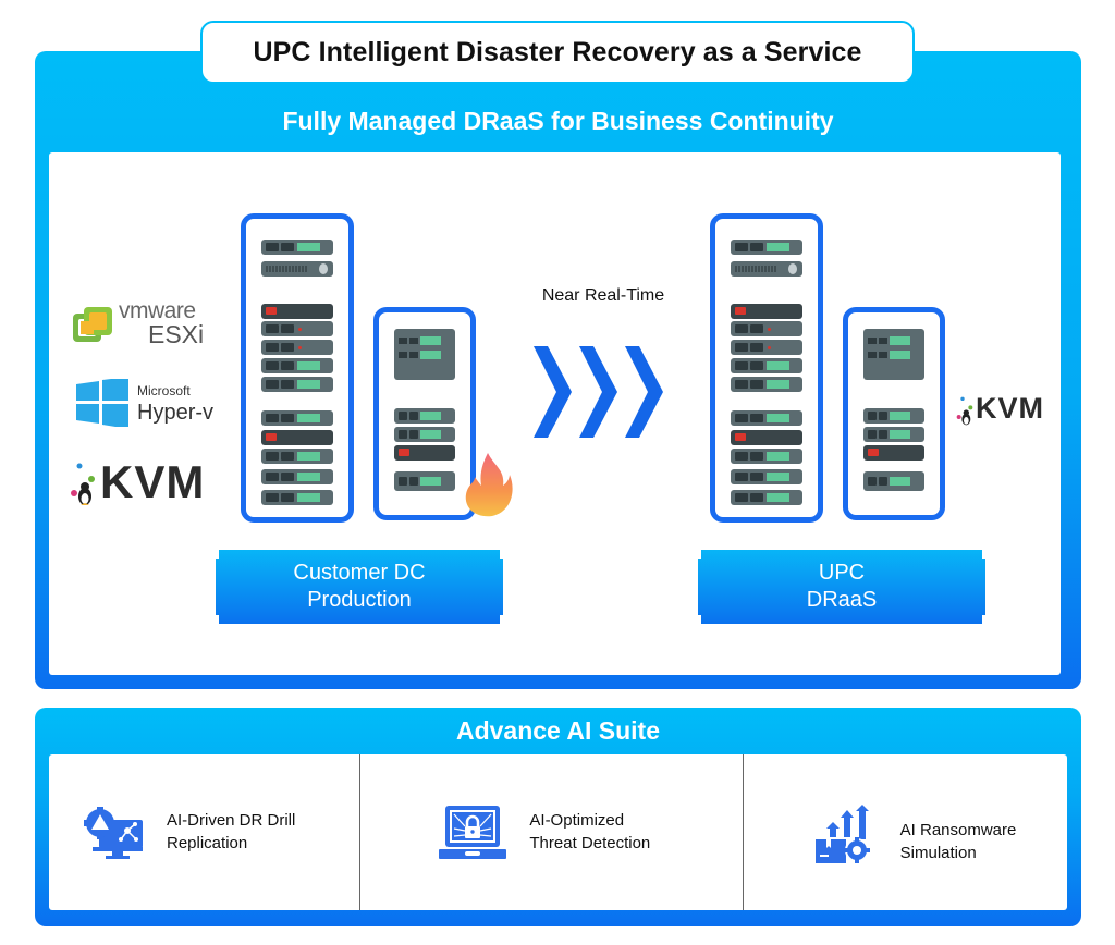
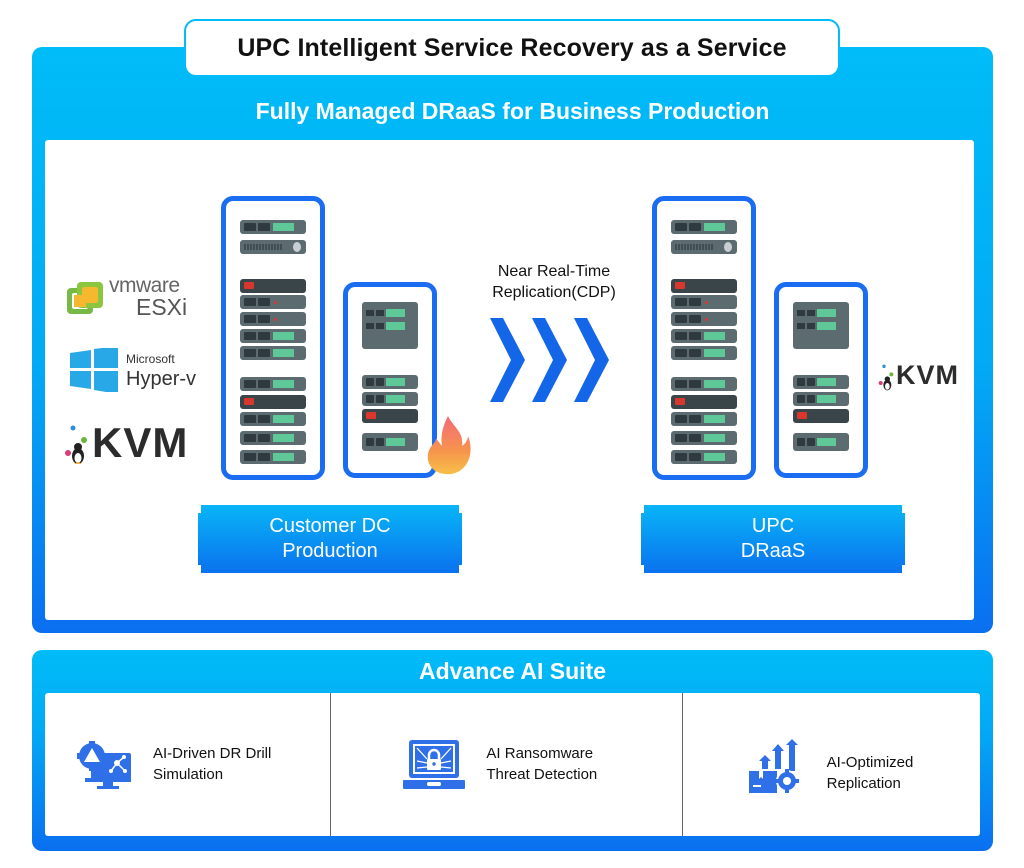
- UPC Intelligent Disaster Recovery as a Service
+ UPC Intelligent Service Recovery as a Service
- Fully Managed DRaaS for Business Continuity
+ Fully Managed DRaaS for Business Production
  vmware
  ESXi
  Microsoft
  Hyper-v
  KVM
  Near Real-Time
+ Replication(CDP)
  KVM
  Customer DC
  Production
  UPC
  DRaaS
  Advance AI Suite
  AI-Driven DR Drill
- Replication
+ Simulation
- AI-Optimized
+ AI Ransomware
  Threat Detection
- AI Ransomware
+ AI-Optimized
- Simulation
+ Replication
